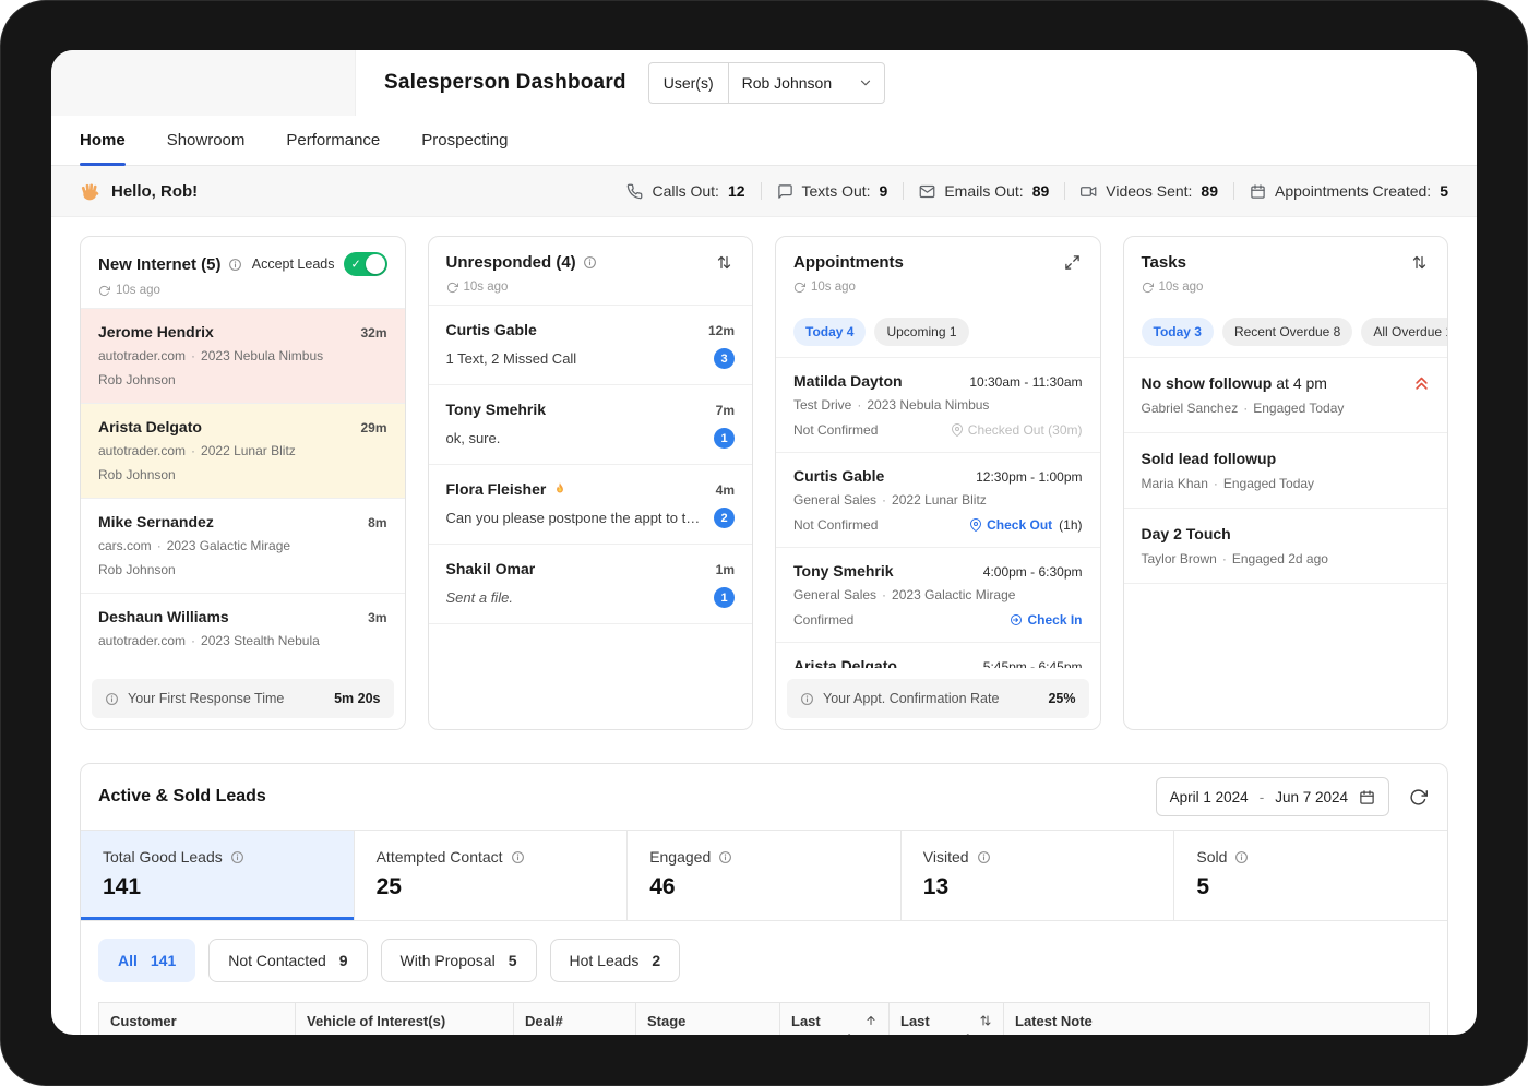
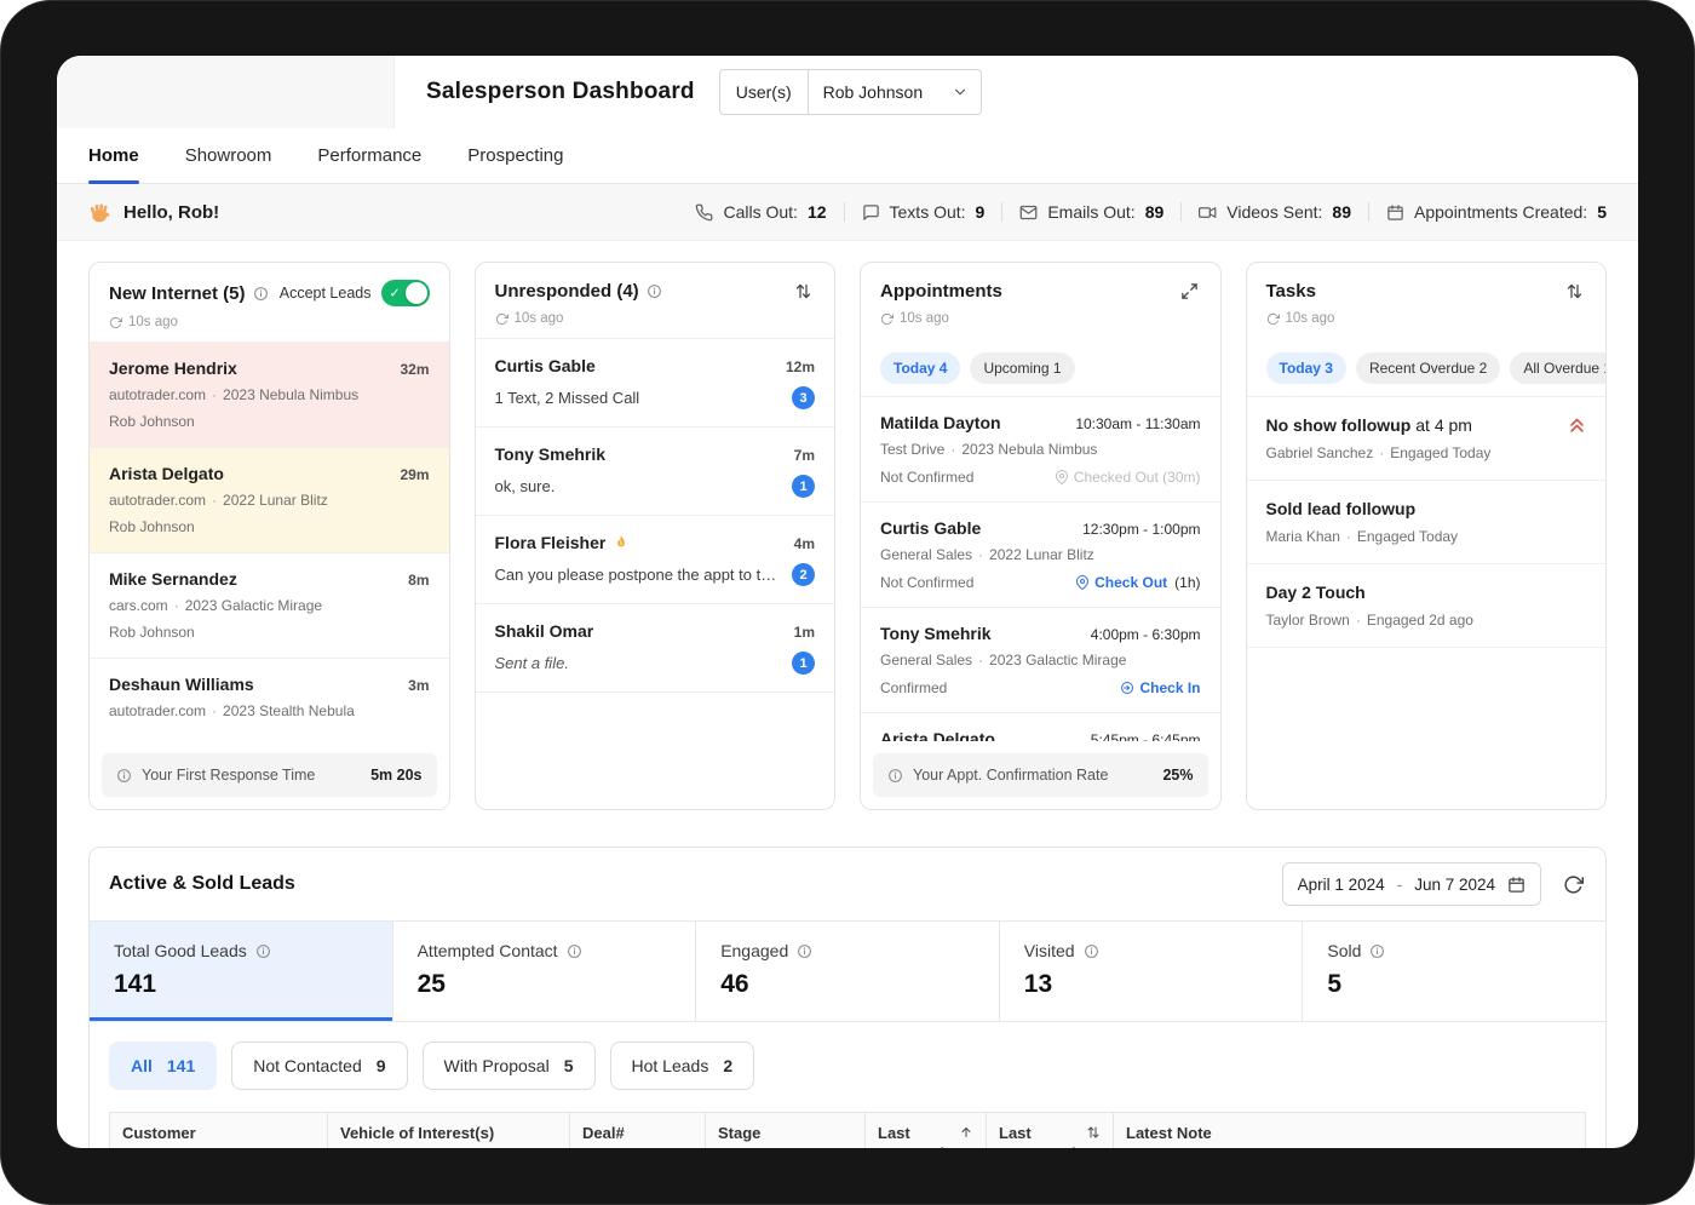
  Salesperson Dashboard
  User(s)
  Rob Johnson
  Home
  Showroom
  Performance
  Prospecting
  Hello, Rob!
  Calls Out:
  12
  Texts Out:
  9
  Emails Out:
  89
  Videos Sent:
  89
  Appointments Created:
  5
  New Internet (5)
  Accept Leads
  10s ago
  Jerome Hendrix
  32m
  autotrader.com
  2023 Nebula Nimbus
  Rob Johnson
  Arista Delgato
  29m
  autotrader.com
  2022 Lunar Blitz
  Rob Johnson
  Mike Sernandez
  8m
  cars.com
  2023 Galactic Mirage
  Rob Johnson
  Deshaun Williams
  3m
  autotrader.com
  2023 Stealth Nebula
  Your First Response Time
  5m 20s
  Unresponded (4)
  10s ago
  Curtis Gable
  12m
  1 Text, 2 Missed Call
  3
  Tony Smehrik
  7m
  ok, sure.
  1
  Flora Fleisher
  4m
  Can you please postpone the appt to to...
  2
  Shakil Omar
  1m
  Sent a file.
  1
  Appointments
  10s ago
  Today 4
  Upcoming 1
  Matilda Dayton
  10:30am - 11:30am
  Test Drive
  2023 Nebula Nimbus
  Not Confirmed
  Checked Out (30m)
  Curtis Gable
  12:30pm - 1:00pm
  General Sales
  2022 Lunar Blitz
  Not Confirmed
  Check Out
  (1h)
  Tony Smehrik
  4:00pm - 6:30pm
  General Sales
  2023 Galactic Mirage
  Confirmed
  Check In
  Arista Delgato
  5:45pm - 6:45pm
  Your Appt. Confirmation Rate
  25%
  Tasks
  10s ago
  Today 3
- Recent Overdue 8
+ Recent Overdue 2
  All Overdue
  No show followup at 4 pm
  Gabriel Sanchez
  Engaged Today
  Sold lead followup
  Maria Khan
  Engaged Today
  Day 2 Touch
  Taylor Brown
  Engaged 2d ago
  Active & Sold Leads
  April 1 2024
  -
  Jun 7 2024
  Total Good Leads
  141
  Attempted Contact
  25
  Engaged
  46
  Visited
  13
  Sold
  5
  All
  141
  Not Contacted
  9
  With Proposal
  5
  Hot Leads
  2
  Customer
  Vehicle of Interest(s)
  Deal#
  Stage
  Latest Note
